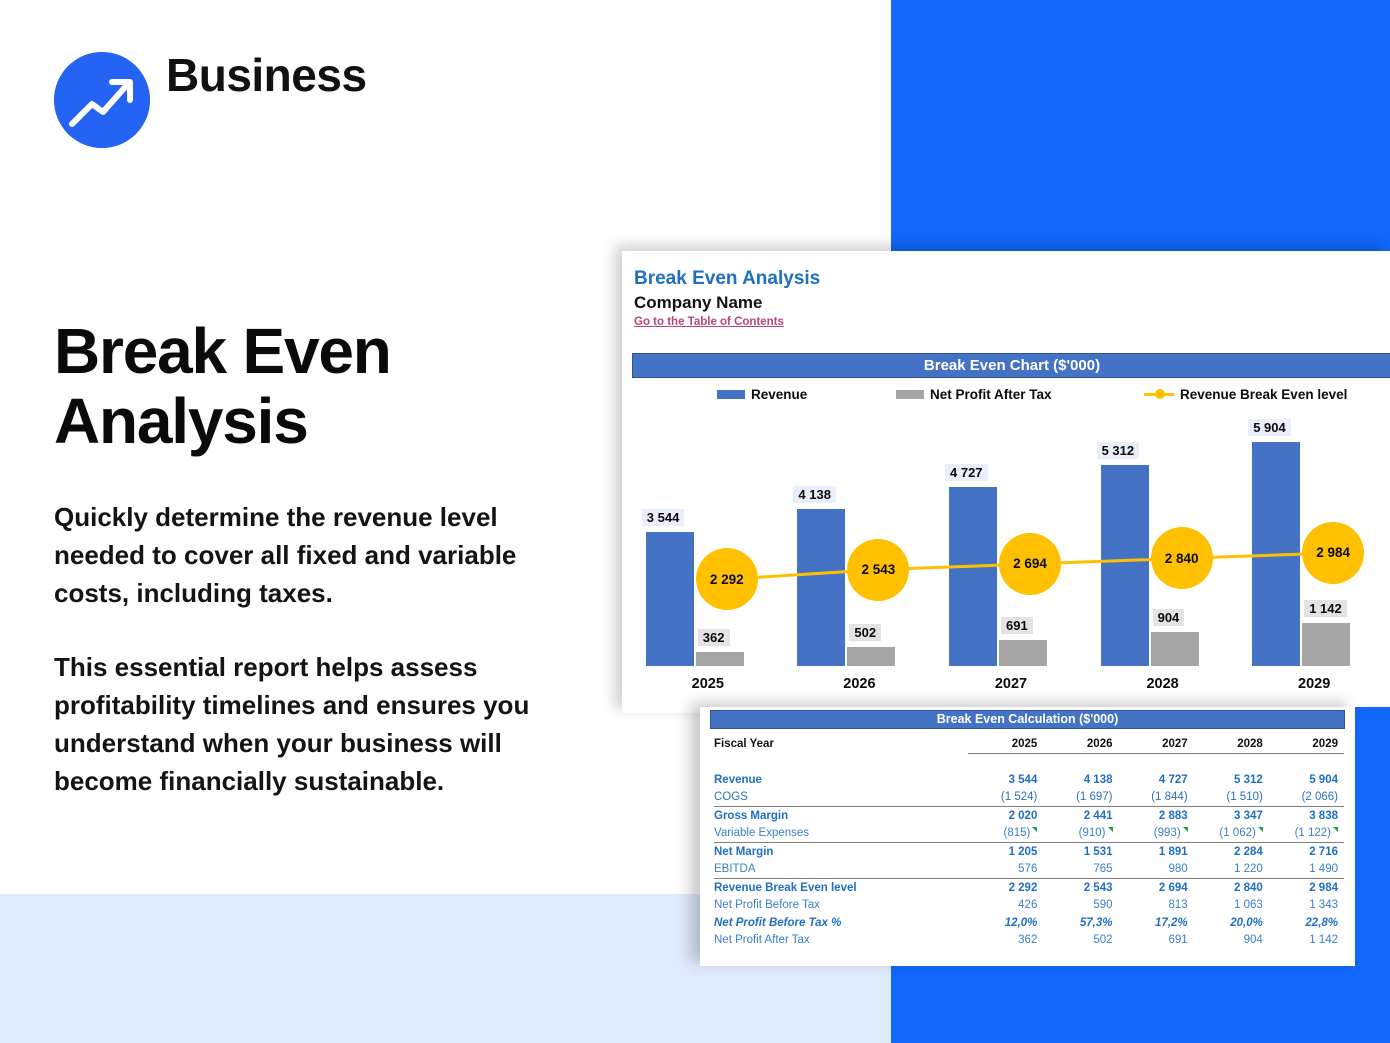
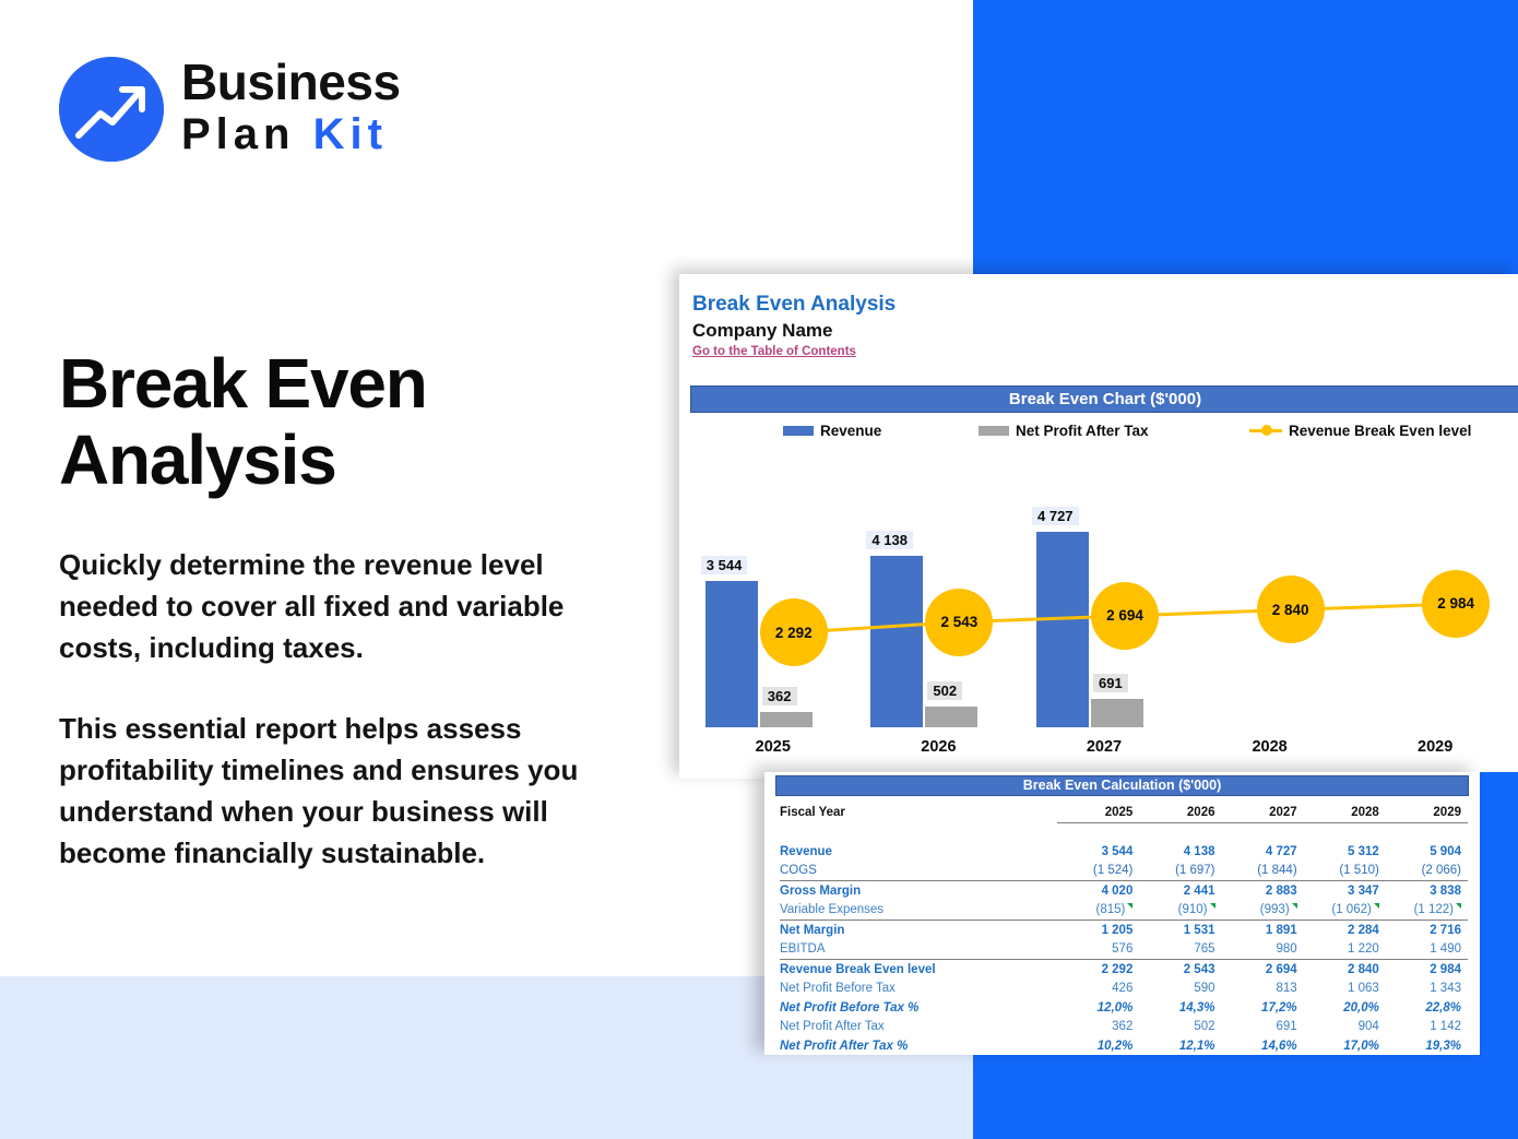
  Business
+ Plan Kit
  Break Even Analysis
  Quickly determine the revenue level needed to cover all fixed and variable costs, including taxes.
  This essential report helps assess profitability timelines and ensures you understand when your business will become financially sustainable.
  Break Even Analysis
  Company Name
  Go to the Table of Contents
  Break Even Chart ($'000)
  Revenue
  Net Profit After Tax
  Revenue Break Even level
  3 544
  362
  4 138
  502
  4 727
  691
- 5 312
- 904
- 5 904
- 1 142
  2 292
  2 543
  2 694
  2 840
  2 984
  2025
  2026
  2027
  2028
  2029
  Break Even Calculation ($'000)
  Fiscal Year	2025	2026	2027	2028	2029
  Revenue	3 544	4 138	4 727	5 312	5 904
  COGS	(1 524)	(1 697)	(1 844)	(1 510)	(2 066)
- Gross Margin	2 020	2 441	2 883	3 347	3 838
+ Gross Margin	4 020	2 441	2 883	3 347	3 838
  Variable Expenses	(815)	(910)	(993)	(1 062)	(1 122)
  Net Margin	1 205	1 531	1 891	2 284	2 716
  EBITDA	576	765	980	1 220	1 490
  Revenue Break Even level	2 292	2 543	2 694	2 840	2 984
  Net Profit Before Tax	426	590	813	1 063	1 343
- Net Profit Before Tax %	12,0%	57,3%	17,2%	20,0%	22,8%
+ Net Profit Before Tax %	12,0%	14,3%	17,2%	20,0%	22,8%
  Net Profit After Tax	362	502	691	904	1 142
+ Net Profit After Tax %	10,2%	12,1%	14,6%	17,0%	19,3%
